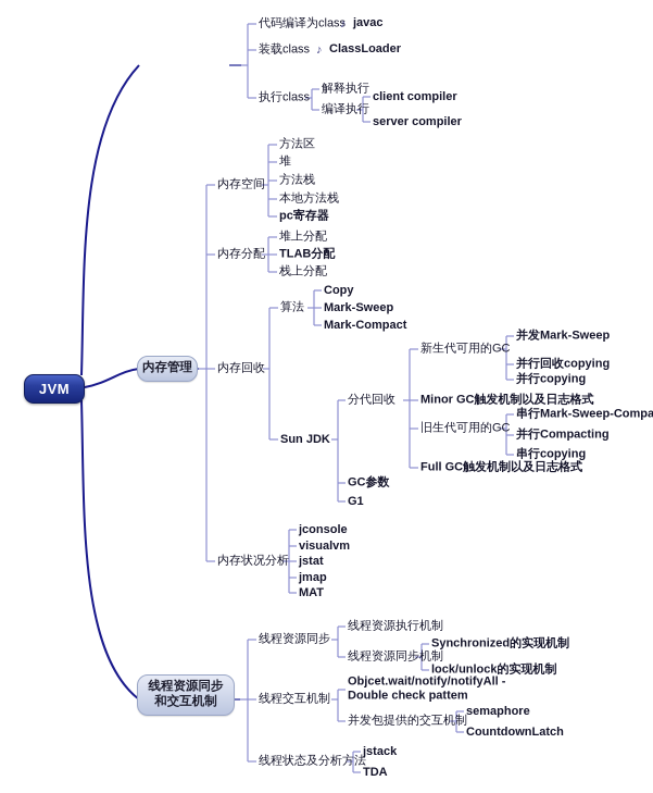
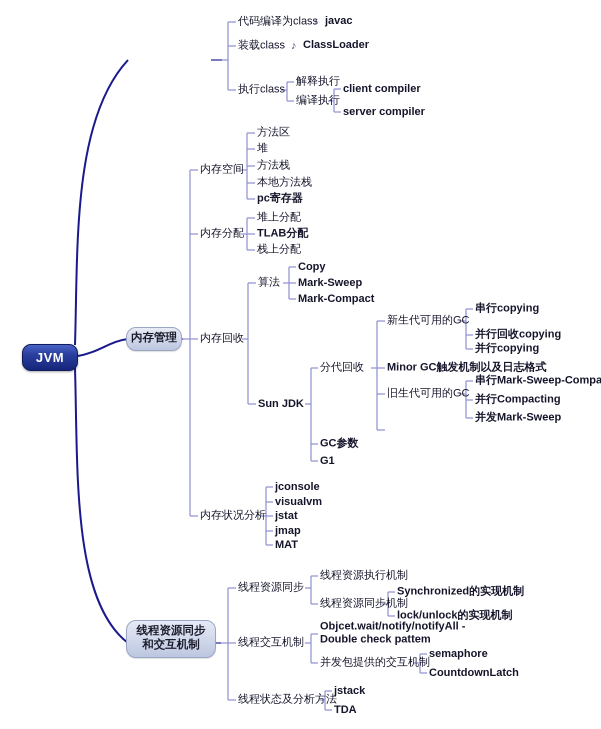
  JVM
  内存管理
  线程资源同步
  和交互机制
  代码编译为class
  ♪
  javac
  装载class
  ♪
  ClassLoader
  执行class
  解释执行
  编译执行
  client compiler
  server compiler
  内存空间
  方法区
  堆
  方法栈
  本地方法栈
  pc寄存器
  内存分配
  堆上分配
  TLAB分配
  栈上分配
  内存回收
  算法
  Copy
  Mark-Sweep
  Mark-Compact
  Sun JDK
  分代回收
  GC参数
  G1
  新生代可用的GC
- 并发Mark-Sweep
+ 串行copying
  并行回收copying
  并行copying
  Minor GC触发机制以及日志格式
  旧生代可用的GC
  串行Mark-Sweep-Compa
  并行Compacting
- 串行copying
+ 并发Mark-Sweep
- Full GC触发机制以及日志格式
  内存状况分析
  jconsole
  visualvm
  jstat
  jmap
  MAT
  线程资源同步
  线程资源执行机制
  线程资源同步机制
  Synchronized的实现机制
  lock/unlock的实现机制
  线程交互机制
  Objcet.wait/notify/notifyAll -
  Double check pattem
  并发包提供的交互机制
  semaphore
  CountdownLatch
  线程状态及分析方法
  jstack
  TDA
